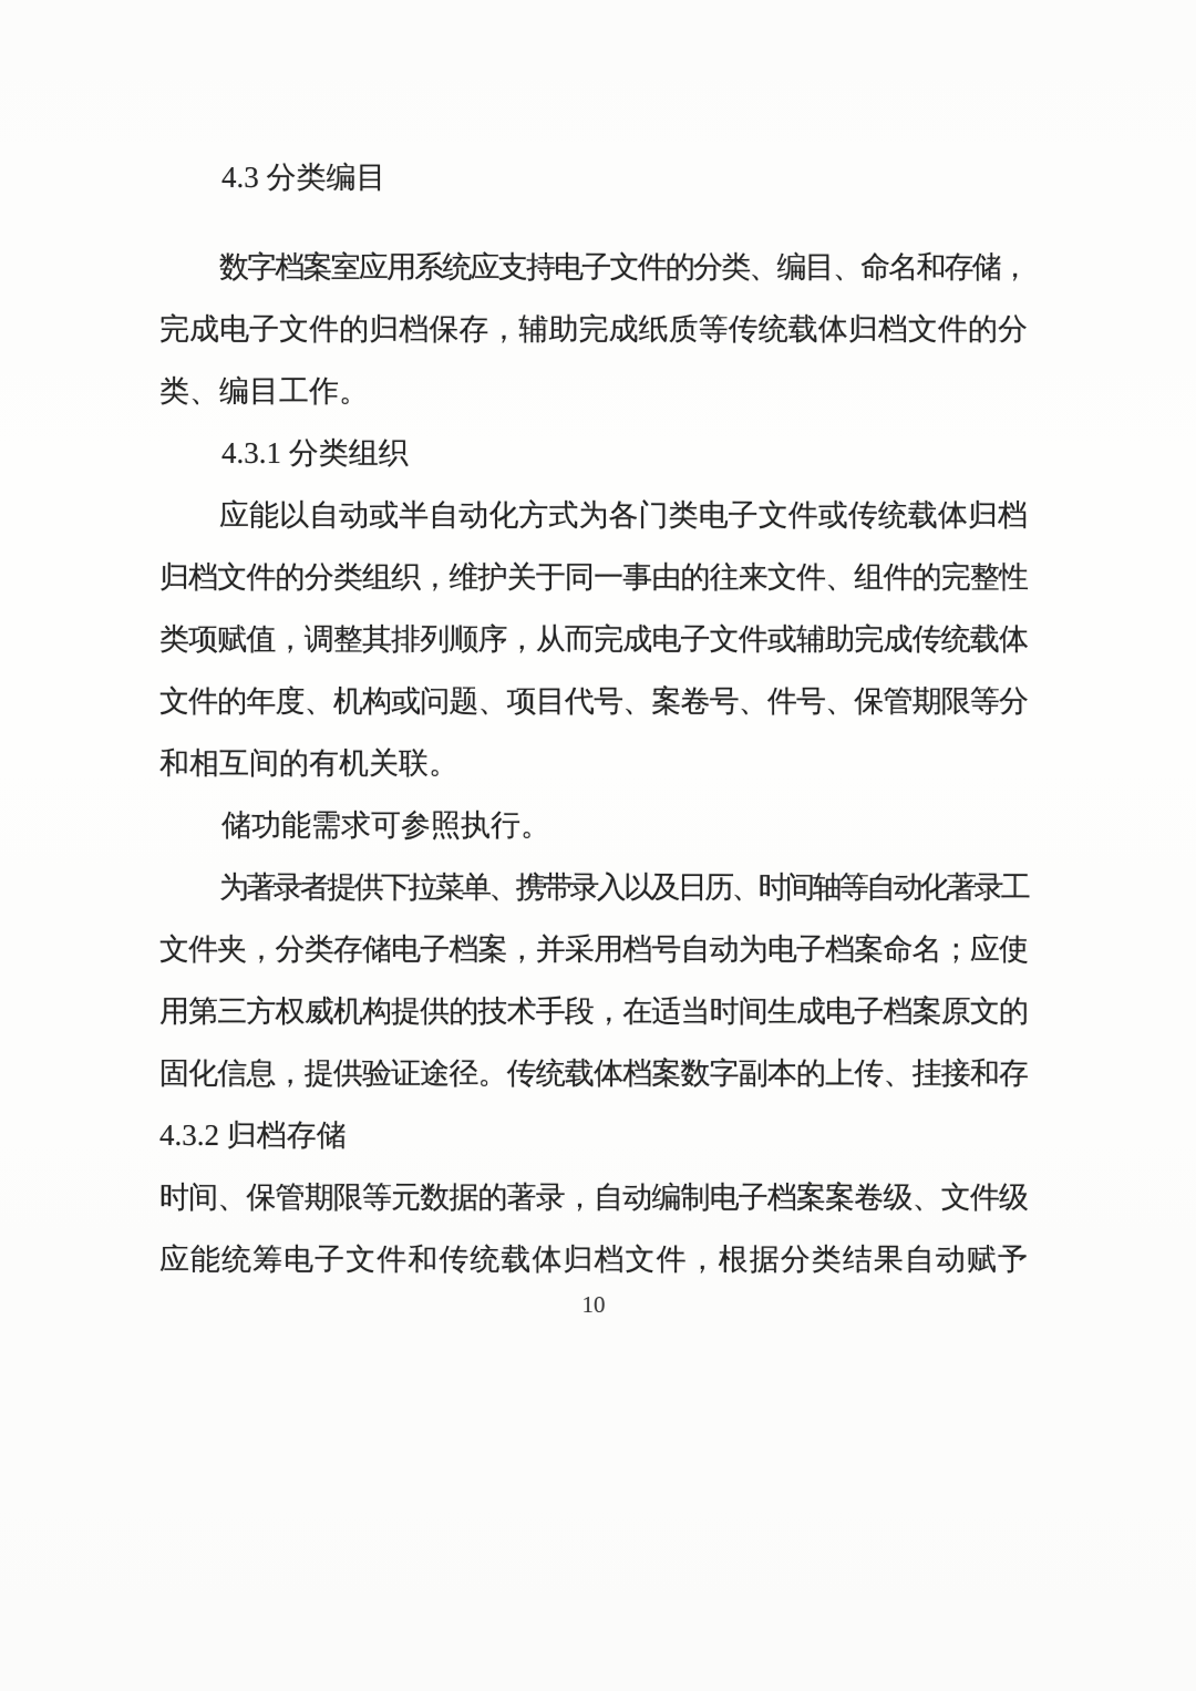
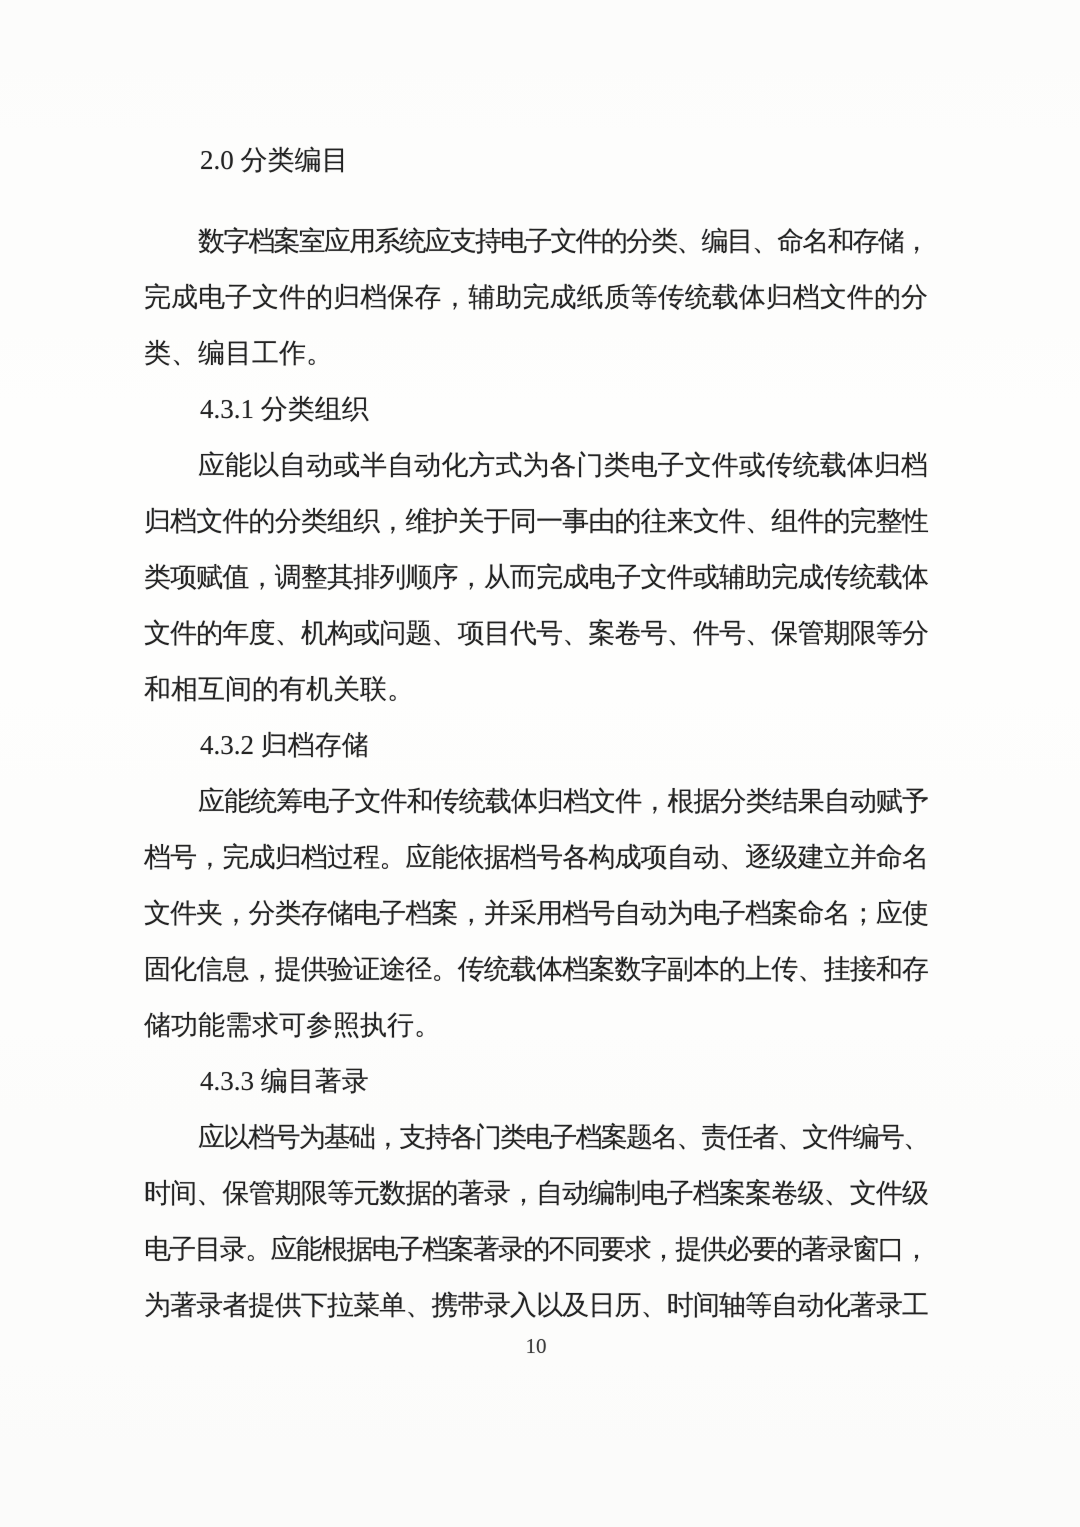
- 4.3 分类编目
+ 2.0 分类编目
  数字档案室应用系统应支持电子文件的分类、编目、命名和存储，
  完成电子文件的归档保存，辅助完成纸质等传统载体归档文件的分
  类、编目工作。
  4.3.1 分类组织
  应能以自动或半自动化方式为各门类电子文件或传统载体归档
  归档文件的分类组织，维护关于同一事由的往来文件、组件的完整性
  类项赋值，调整其排列顺序，从而完成电子文件或辅助完成传统载体
  文件的年度、机构或问题、项目代号、案卷号、件号、保管期限等分
  和相互间的有机关联。
- 储功能需求可参照执行。
+ 4.3.2 归档存储
- 为著录者提供下拉菜单、携带录入以及日历、时间轴等自动化著录工
+ 应能统筹电子文件和传统载体归档文件，根据分类结果自动赋予
+ 档号，完成归档过程。应能依据档号各构成项自动、逐级建立并命名
  文件夹，分类存储电子档案，并采用档号自动为电子档案命名；应使
- 用第三方权威机构提供的技术手段，在适当时间生成电子档案原文的
  固化信息，提供验证途径。传统载体档案数字副本的上传、挂接和存
- 4.3.2 归档存储
+ 储功能需求可参照执行。
+ 4.3.3 编目著录
+ 应以档号为基础，支持各门类电子档案题名、责任者、文件编号、
  时间、保管期限等元数据的著录，自动编制电子档案案卷级、文件级
+ 电子目录。应能根据电子档案著录的不同要求，提供必要的著录窗口，
- 应能统筹电子文件和传统载体归档文件，根据分类结果自动赋予
+ 为著录者提供下拉菜单、携带录入以及日历、时间轴等自动化著录工
  10
